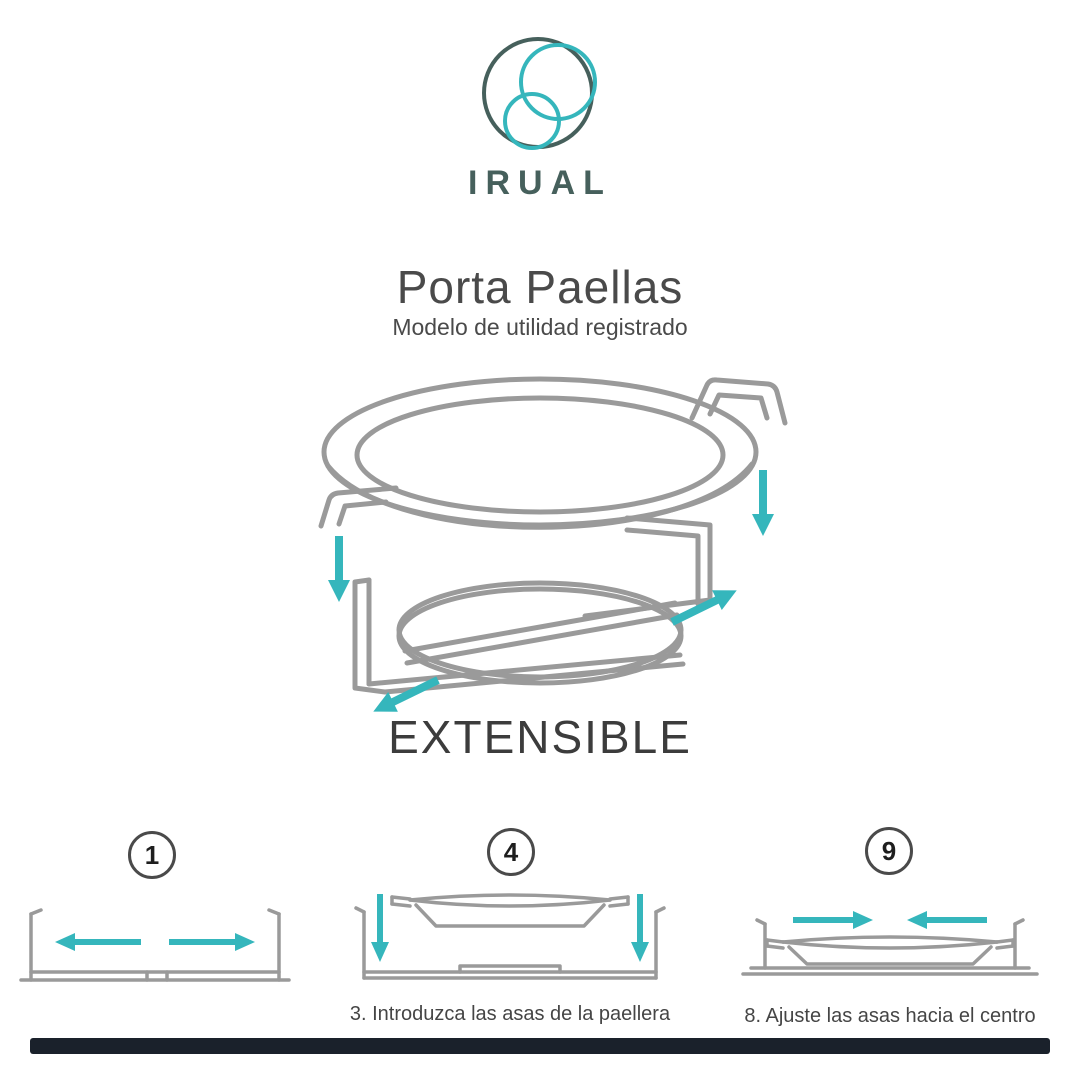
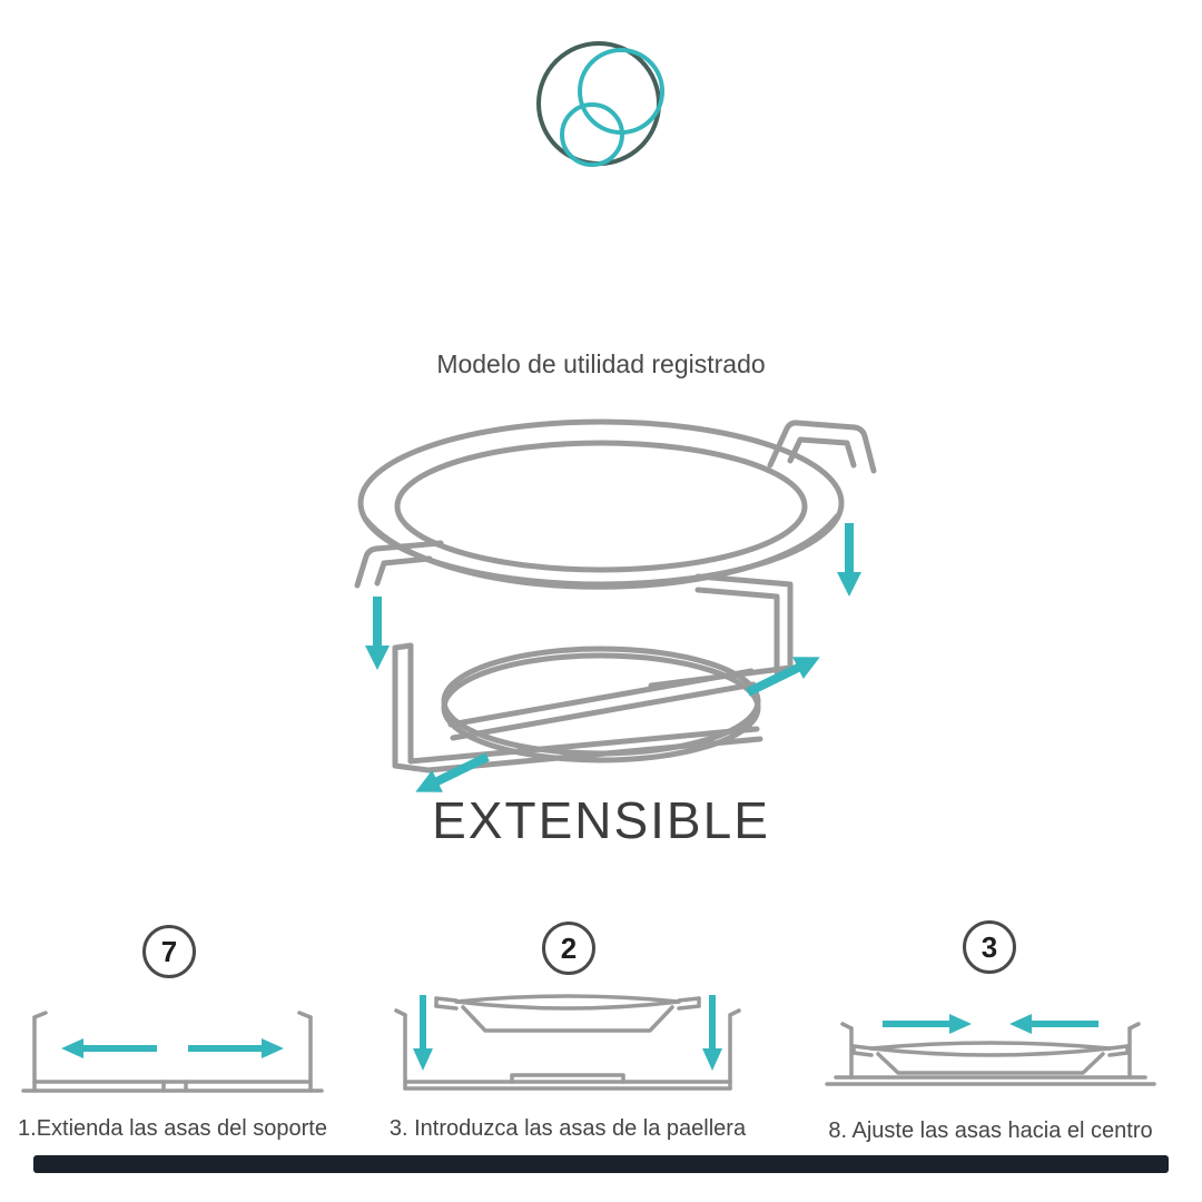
- IRUAL
- Porta Paellas
  Modelo de utilidad registrado
  EXTENSIBLE
- 1
+ 7
+ 1.Extienda las asas del soporte
- 4
+ 2
  3. Introduzca las asas de la paellera
- 9
+ 3
  8. Ajuste las asas hacia el centro
